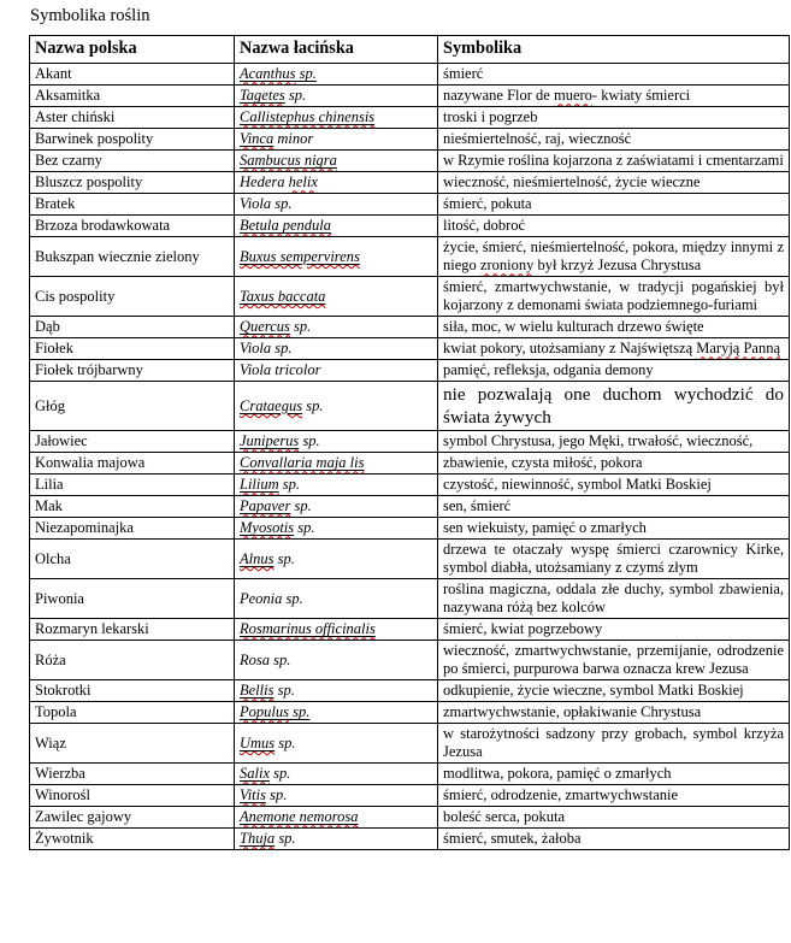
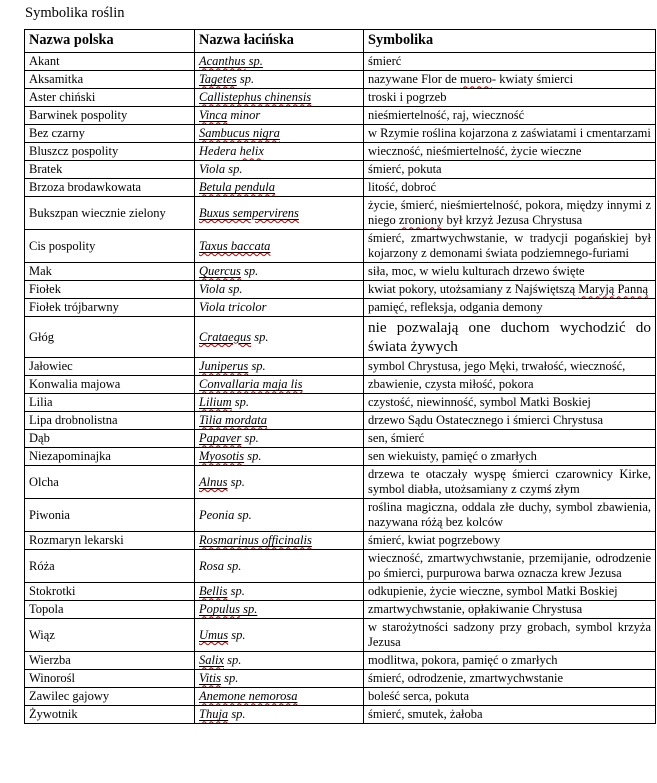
  Symbolika roślin
  Nazwa polska	Nazwa łacińska	Symbolika
  Akant	Acanthus sp.	śmierć
  Aksamitka	Tagetes sp.	nazywane Flor de muero- kwiaty śmierci
  Aster chiński	Callistephus chinensis	troski i pogrzeb
  Barwinek pospolity	Vinca minor	nieśmiertelność, raj, wieczność
  Bez czarny	Sambucus nigra	w Rzymie roślina kojarzona z zaświatami i cmentarzami
  Bluszcz pospolity	Hedera helix	wieczność, nieśmiertelność, życie wieczne
  Bratek	Viola sp.	śmierć, pokuta
  Brzoza brodawkowata	Betula pendula	litość, dobroć
  Bukszpan wiecznie zielony	Buxus sempervirens	życie, śmierć, nieśmiertelność, pokora, między innymi z niego zroniony był krzyż Jezusa Chrystusa
  Cis pospolity	Taxus baccata	śmierć, zmartwychwstanie, w tradycji pogańskiej był kojarzony z demonami świata podziemnego-furiami
- Dąb	Quercus sp.	siła, moc, w wielu kulturach drzewo święte
+ Mak	Quercus sp.	siła, moc, w wielu kulturach drzewo święte
  Fiołek	Viola sp.	kwiat pokory, utożsamiany z Najświętszą Maryją Panną
  Fiołek trójbarwny	Viola tricolor	pamięć, refleksja, odgania demony
  Głóg	Crataegus sp.	nie pozwalają one duchom wychodzić do świata żywych
  Jałowiec	Juniperus sp.	symbol Chrystusa, jego Męki, trwałość, wieczność,
  Konwalia majowa	Convallaria maja lis	zbawienie, czysta miłość, pokora
  Lilia	Lilium sp.	czystość, niewinność, symbol Matki Boskiej
+ Lipa drobnolistna	Tilia mordata	drzewo Sądu Ostatecznego i śmierci Chrystusa
- Mak	Papaver sp.	sen, śmierć
+ Dąb	Papaver sp.	sen, śmierć
  Niezapominajka	Myosotis sp.	sen wiekuisty, pamięć o zmarłych
  Olcha	Alnus sp.	drzewa te otaczały wyspę śmierci czarownicy Kirke, symbol diabła, utożsamiany z czymś złym
  Piwonia	Peonia sp.	roślina magiczna, oddala złe duchy, symbol zbawienia, nazywana różą bez kolców
  Rozmaryn lekarski	Rosmarinus officinalis	śmierć, kwiat pogrzebowy
  Róża	Rosa sp.	wieczność, zmartwychwstanie, przemijanie, odrodzenie po śmierci, purpurowa barwa oznacza krew Jezusa
  Stokrotki	Bellis sp.	odkupienie, życie wieczne, symbol Matki Boskiej
  Topola	Populus sp.	zmartwychwstanie, opłakiwanie Chrystusa
  Wiąz	Umus sp.	w starożytności sadzony przy grobach, symbol krzyża Jezusa
  Wierzba	Salix sp.	modlitwa, pokora, pamięć o zmarłych
  Winorośl	Vitis sp.	śmierć, odrodzenie, zmartwychwstanie
  Zawilec gajowy	Anemone nemorosa	boleść serca, pokuta
  Żywotnik	Thuja sp.	śmierć, smutek, żałoba
